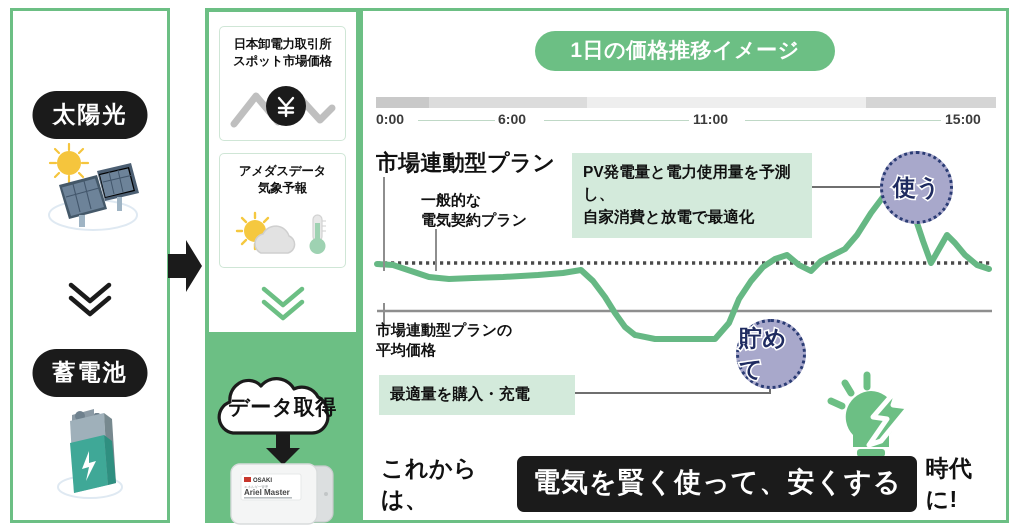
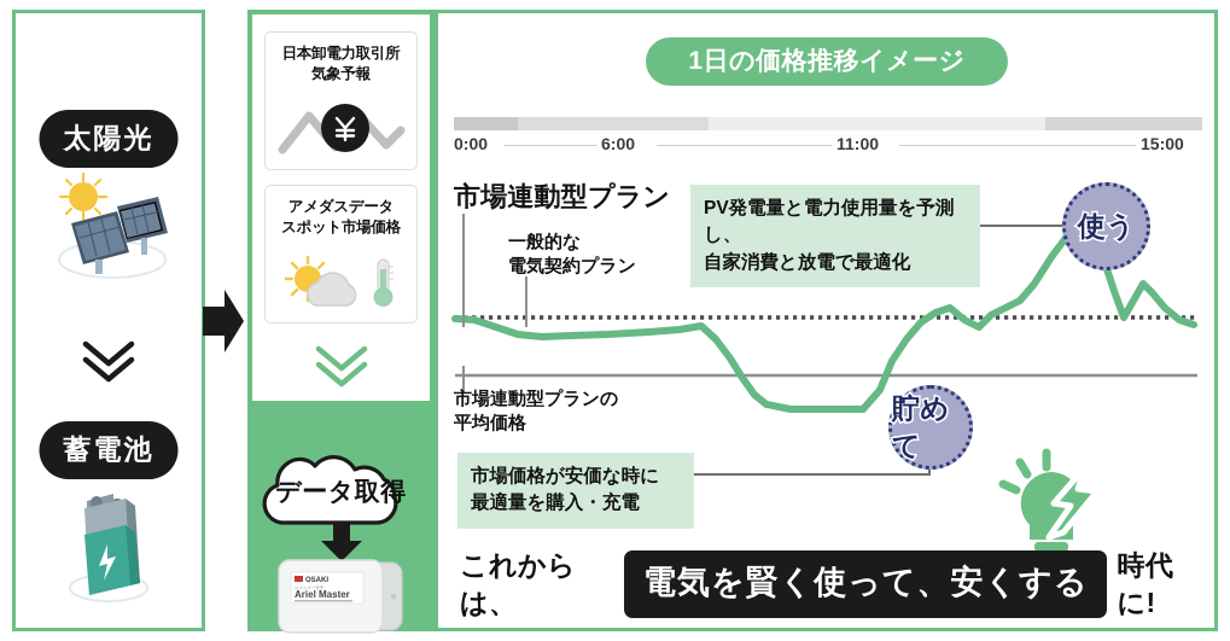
  太陽光
  蓄電池
  日本卸電力取引所
- スポット市場価格
+ 気象予報
  アメダスデータ
- 気象予報
+ スポット市場価格
  データ取得
  Ariel Master
  1日の価格推移イメージ
  0:00
  6:00
  11:00
  15:00
  市場連動型プラン
  一般的な
  電気契約プラン
  市場連動型プランの
  平均価格
  PV発電量と電力使用量を予測し、
  自家消費と放電で最適化
+ 市場価格が安価な時に
  最適量を購入・充電
  使う
  貯めて
  これからは、
  電気を賢く使って、安くする
  時代に!
